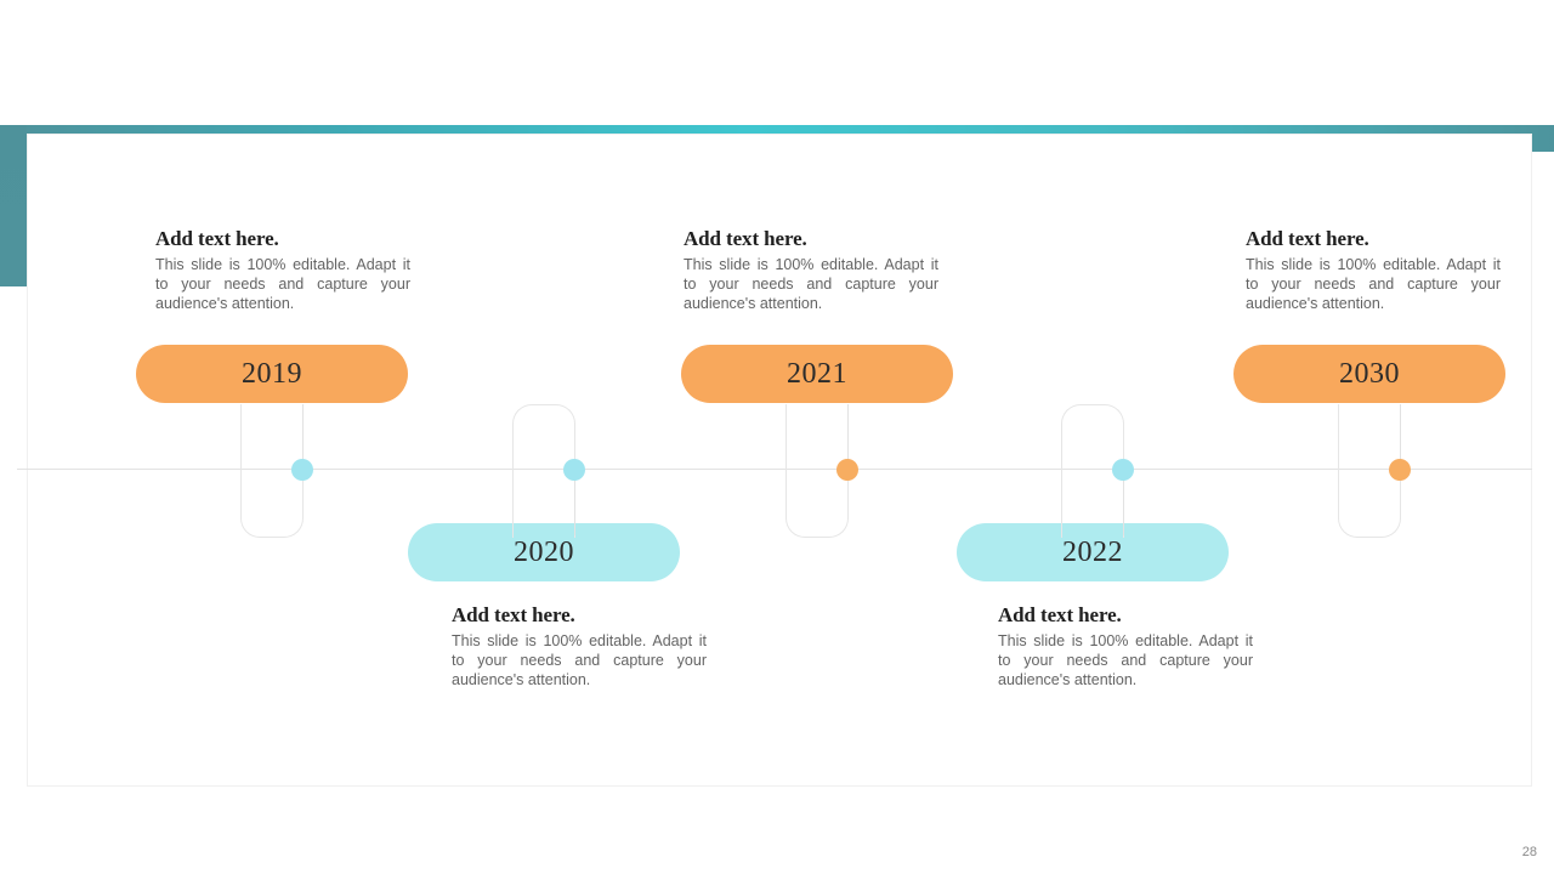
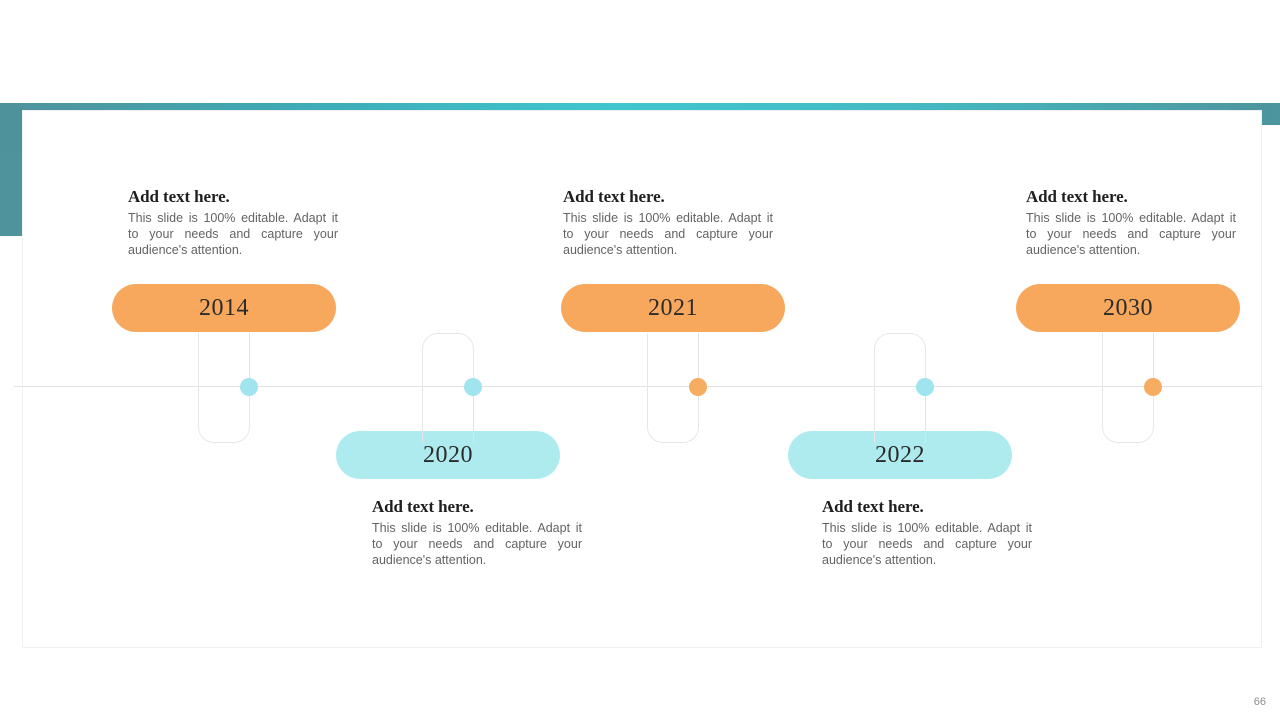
  Add text here.
  This slide is 100% editable. Adapt it to your needs and capture your audience's attention.
- 2019
+ 2014
  2020
  Add text here.
  This slide is 100% editable. Adapt it to your needs and capture your audience's attention.
  Add text here.
  This slide is 100% editable. Adapt it to your needs and capture your audience's attention.
  2021
  2022
  Add text here.
  This slide is 100% editable. Adapt it to your needs and capture your audience's attention.
  Add text here.
  This slide is 100% editable. Adapt it to your needs and capture your audience's attention.
  2030
- 28
+ 66
